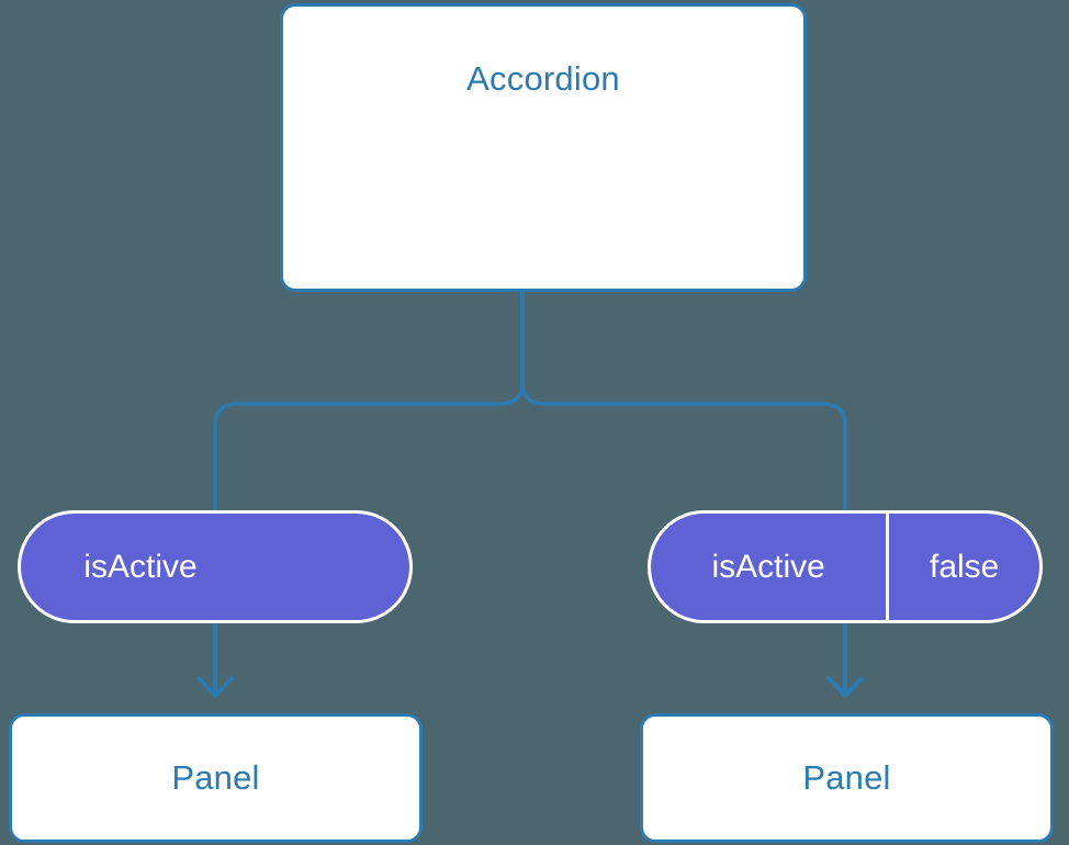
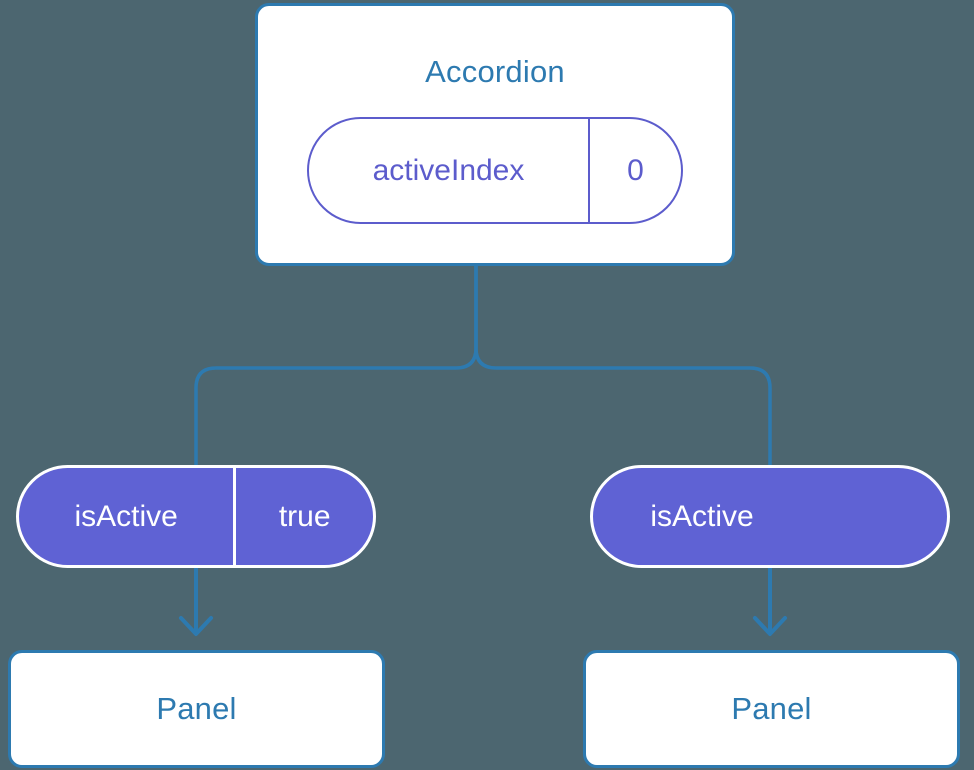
  Accordion
+ activeIndex
+ 0
  isActive
+ true
  Panel
  isActive
- false
  Panel
